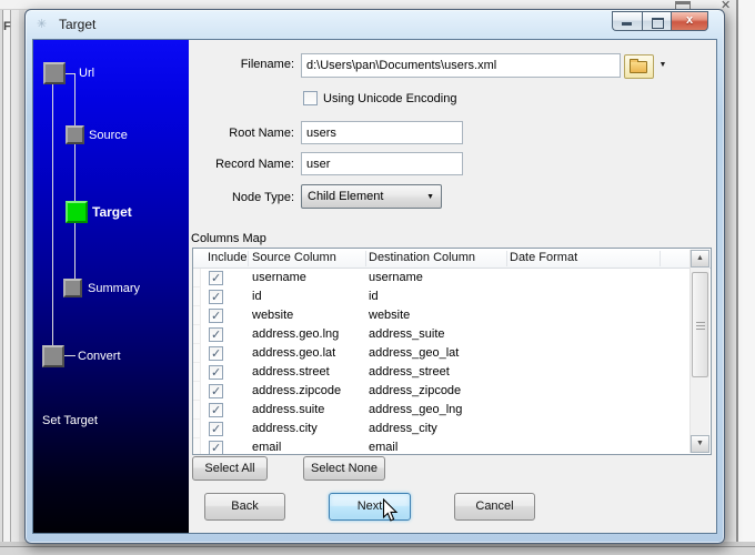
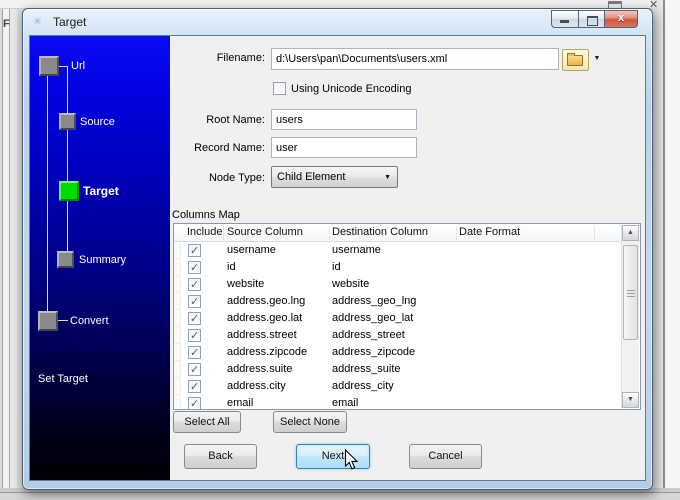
  F
  ✕
  ✳
  Target
  x
  Url
  Source
  Target
  Summary
  Convert
  Set Target
  Filename:
  d:\Users\pan\Documents\users.xml
  Using Unicode Encoding
  Root Name:
  users
  Record Name:
  user
  Node Type:
  Child Element
  Columns Map
  Include
  Source Column
  Destination Column
  Date Format
  username
  username
  id
  id
  website
  website
  address.geo.lng
- address_suite
+ address_geo_lng
  address.geo.lat
  address_geo_lat
  address.street
  address_street
  address.zipcode
  address_zipcode
  address.suite
- address_geo_lng
+ address_suite
  address.city
  address_city
  email
  email
  Select All
  Select None
  Back
  Next
  Cancel
